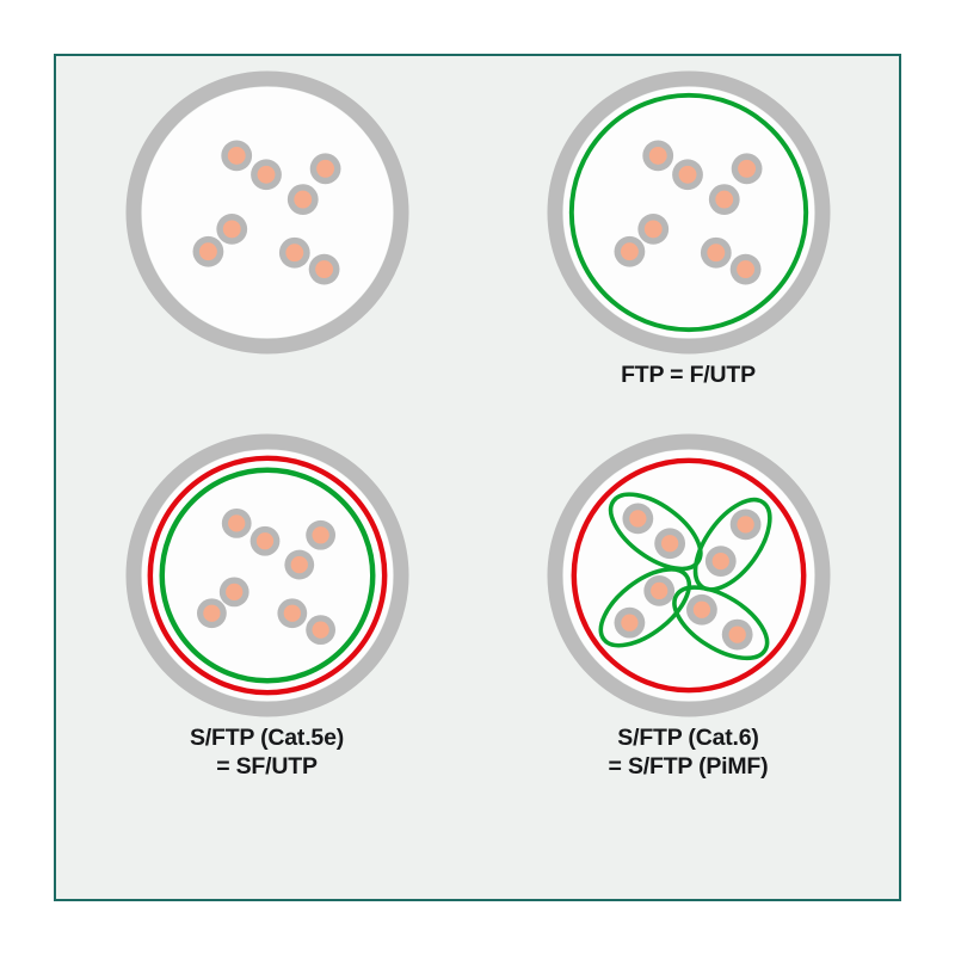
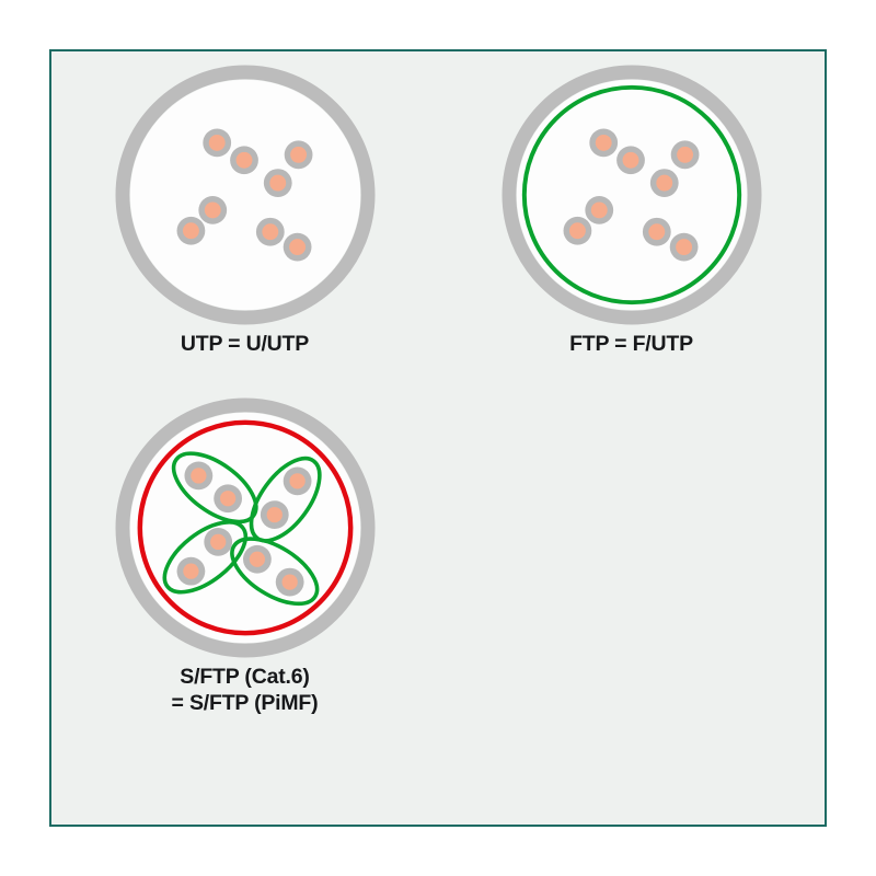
+ UTP = U/UTP
  FTP = F/UTP
- S/FTP (Cat.5e)
- = SF/UTP
  S/FTP (Cat.6)
  = S/FTP (PiMF)
